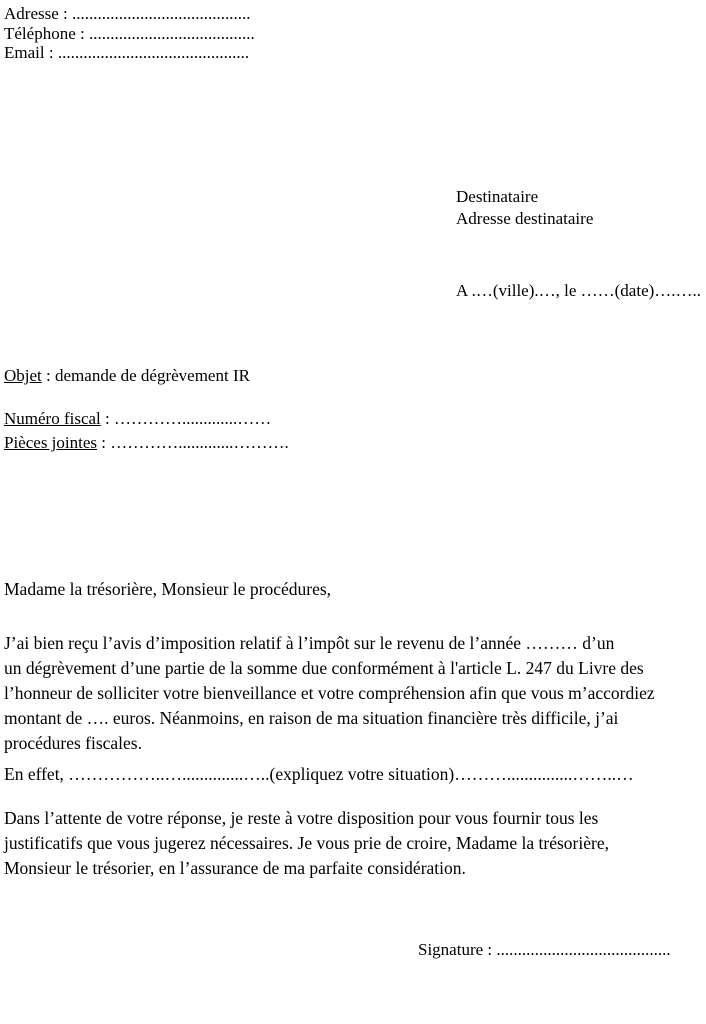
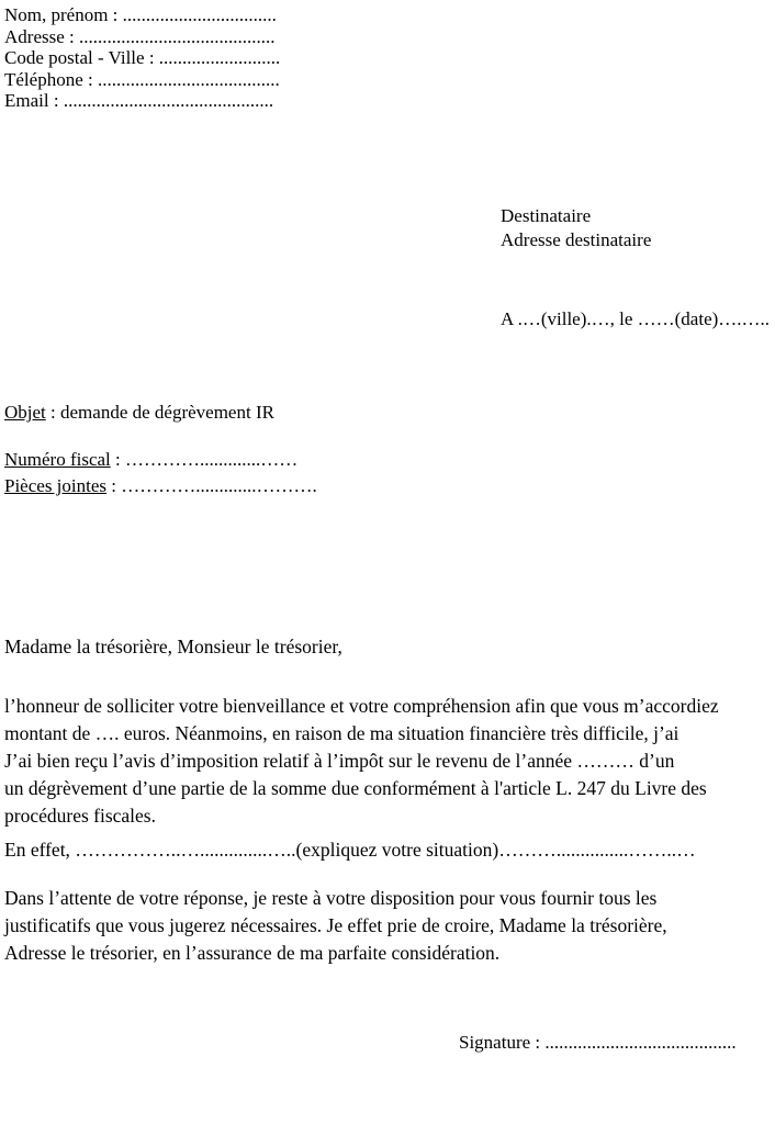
+ Nom, prénom : .................................
  Adresse : ..........................................
+ Code postal - Ville : ..........................
  Téléphone : .......................................
  Email : .............................................
  Destinataire
  Adresse destinataire
  A .…(ville).…, le ……(date)….…..
  Objet : demande de dégrèvement IR
  Numéro fiscal : ………….............……
  Pièces jointes : ………….............……….
- Madame la trésorière, Monsieur le procédures,
+ Madame la trésorière, Monsieur le trésorier,
- J’ai bien reçu l’avis d’imposition relatif à l’impôt sur le revenu de l’année ……… d’un
+ l’honneur de solliciter votre bienveillance et votre compréhension afin que vous m’accordiez
- un dégrèvement d’une partie de la somme due conformément à l'article L. 247 du Livre des
+ montant de …. euros. Néanmoins, en raison de ma situation financière très difficile, j’ai
- l’honneur de solliciter votre bienveillance et votre compréhension afin que vous m’accordiez
+ J’ai bien reçu l’avis d’imposition relatif à l’impôt sur le revenu de l’année ……… d’un
- montant de …. euros. Néanmoins, en raison de ma situation financière très difficile, j’ai
+ un dégrèvement d’une partie de la somme due conformément à l'article L. 247 du Livre des
  procédures fiscales.
  En effet, ……………..…..............…..(expliquez votre situation)………...............……..…
  Dans l’attente de votre réponse, je reste à votre disposition pour vous fournir tous les
- justificatifs que vous jugerez nécessaires. Je vous prie de croire, Madame la trésorière,
+ justificatifs que vous jugerez nécessaires. Je effet prie de croire, Madame la trésorière,
- Monsieur le trésorier, en l’assurance de ma parfaite considération.
+ Adresse le trésorier, en l’assurance de ma parfaite considération.
  Signature : .........................................
